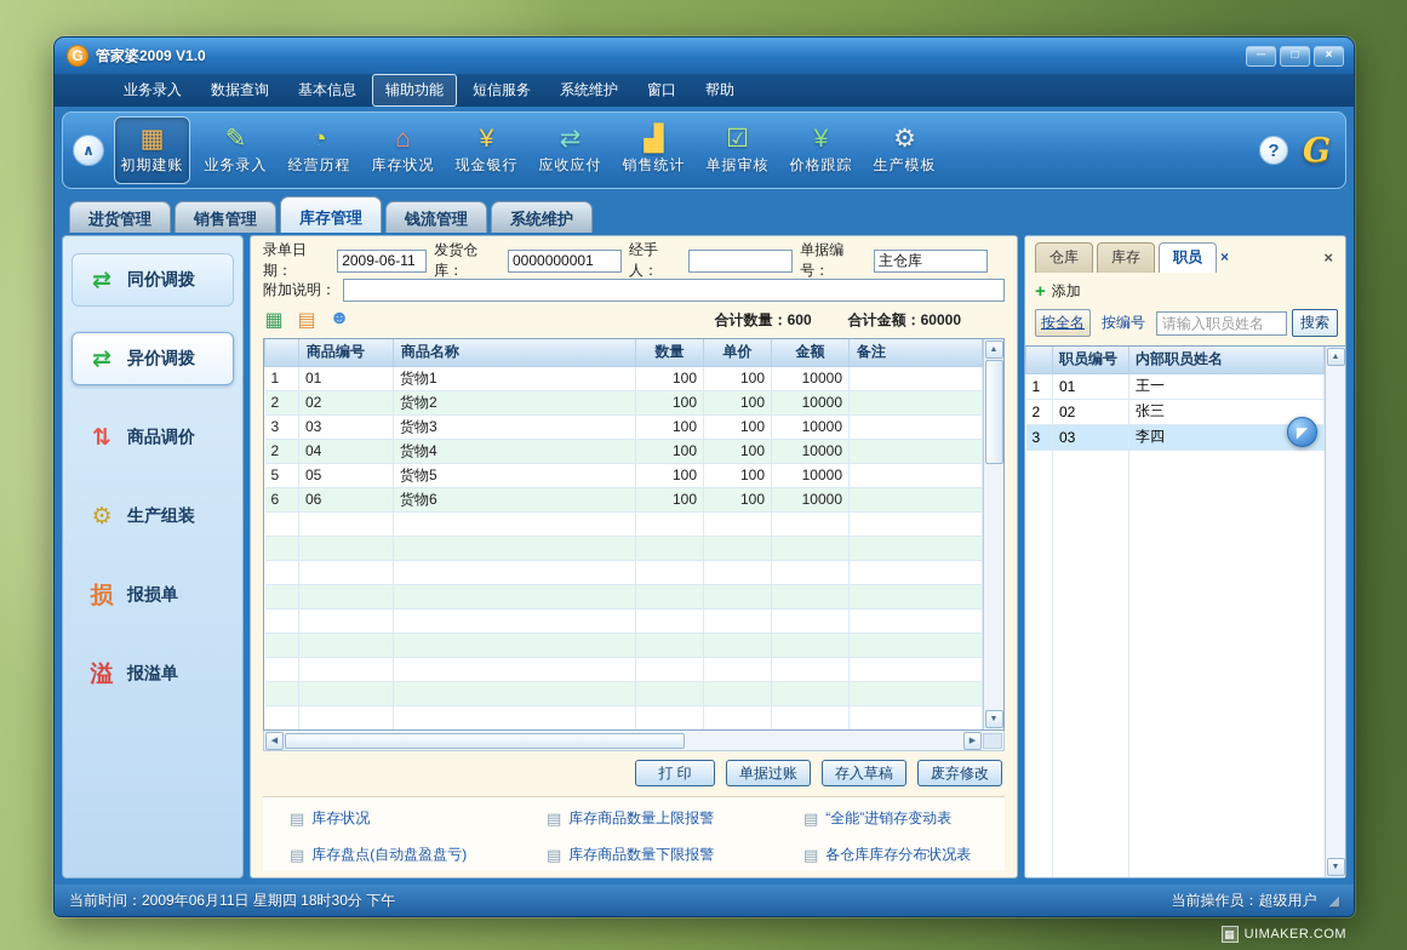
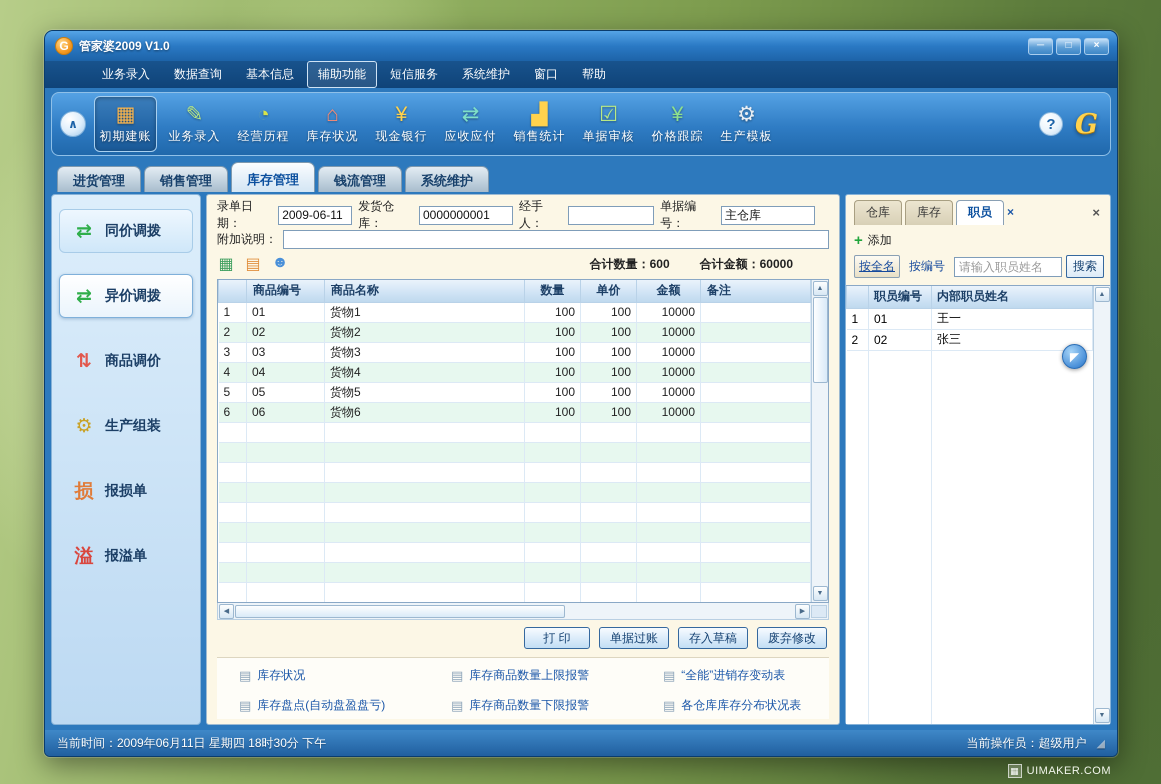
  G
  管家婆2009 V1.0
  ─
  □
  ×
  业务录入
  数据查询
  基本信息
  辅助功能
  短信服务
  系统维护
  窗口
  帮助
  ∧
  ▦
  初期建账
  ✎
  业务录入
  ◔
  经营历程
  ⌂
  库存状况
  ¥
  现金银行
  ⇄
  应收应付
  ▟
  销售统计
  ☑
  单据审核
  ¥
  价格跟踪
  ⚙
  生产模板
  ?
  G
  进货管理
  销售管理
  库存管理
  钱流管理
  系统维护
  ⇄
  同价调拨
  ⇄
  异价调拨
  ⇅
  商品调价
  ⚙
  生产组装
  损
  报损单
  溢
  报溢单
  录单日期：
  2009-06-11
  发货仓库：
  0000000001
  经手人：
  单据编号：
  主仓库
  附加说明：
  ▦
  ▤
  ☻
  合计数量：600
  合计金额：60000
  	商品编号	商品名称	数量	单价	金额	备注
  1	01	货物1	100	100	10000
  2	02	货物2	100	100	10000
  3	03	货物3	100	100	10000
- 2	04	货物4	100	100	10000
+ 4	04	货物4	100	100	10000
  5	05	货物5	100	100	10000
  6	06	货物6	100	100	10000
  打 印
  单据过账
  存入草稿
  废弃修改
  ▤
  库存状况
  ▤
  库存商品数量上限报警
  ▤
  “全能”进销存变动表
  ▤
  库存盘点(自动盘盈盘亏)
  ▤
  库存商品数量下限报警
  ▤
  各仓库库存分布状况表
  仓库
  库存
  职员
  ×
  ×
  +
  添加
  按全名
  按编号
  请输入职员姓名
  搜索
  	职员编号	内部职员姓名
  1	01	王一
  2	02	张三
- 3	03	李四
  ◤
  当前时间：2009年06月11日 星期四 18时30分 下午
  当前操作员：超级用户
  ◢
  ▦
  UIMAKER.COM
